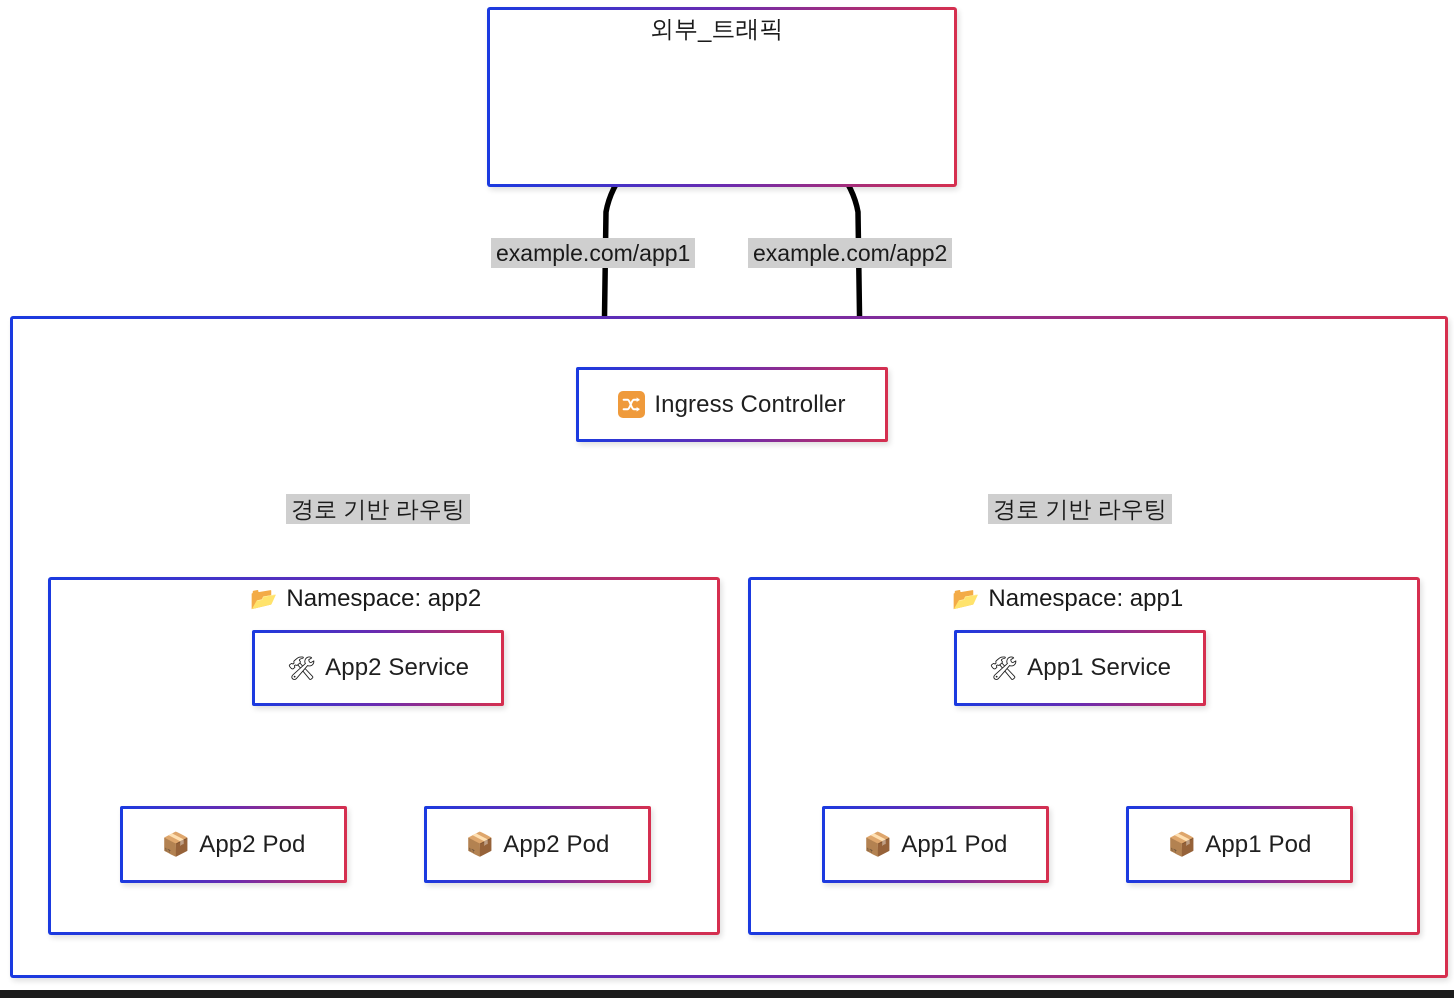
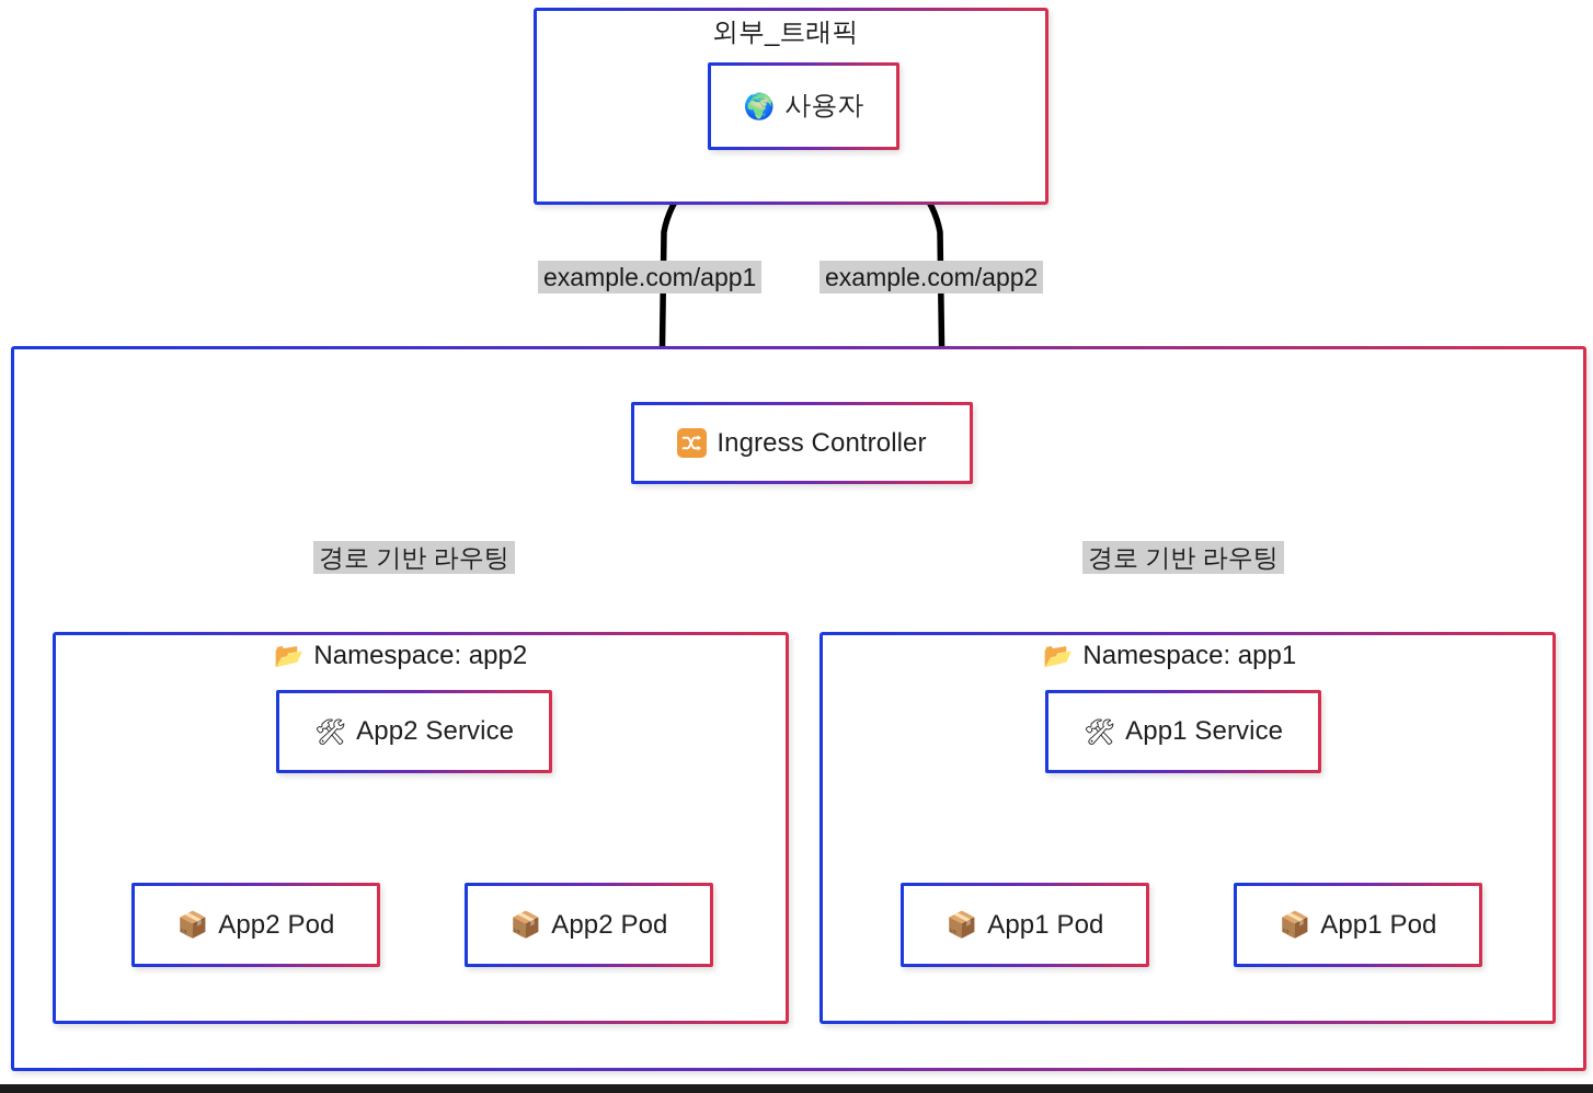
  외부_트래픽
+ 🌍
+ 사용자
  example.com/app1
  example.com/app2
  Ingress Controller
  경로 기반 라우팅
  경로 기반 라우팅
  📂
  Namespace: app2
  🛠
  App2 Service
  📦
  App2 Pod
  📦
  App2 Pod
  📂
  Namespace: app1
  🛠
  App1 Service
  📦
  App1 Pod
  📦
  App1 Pod
